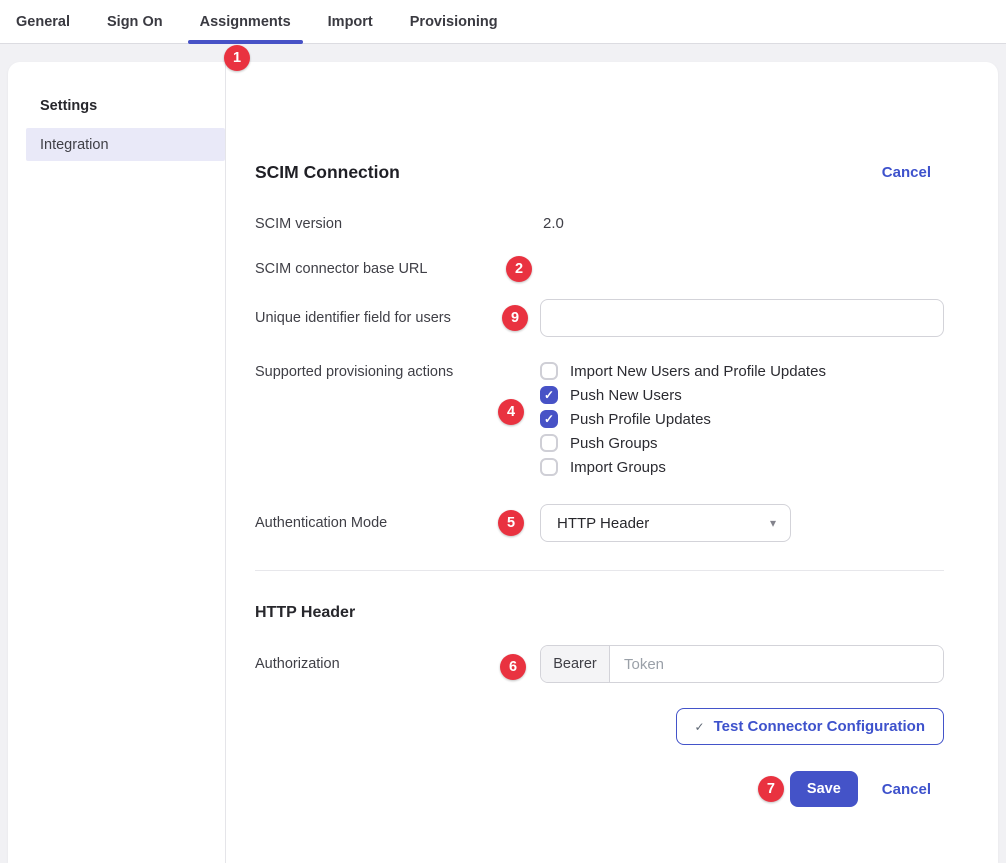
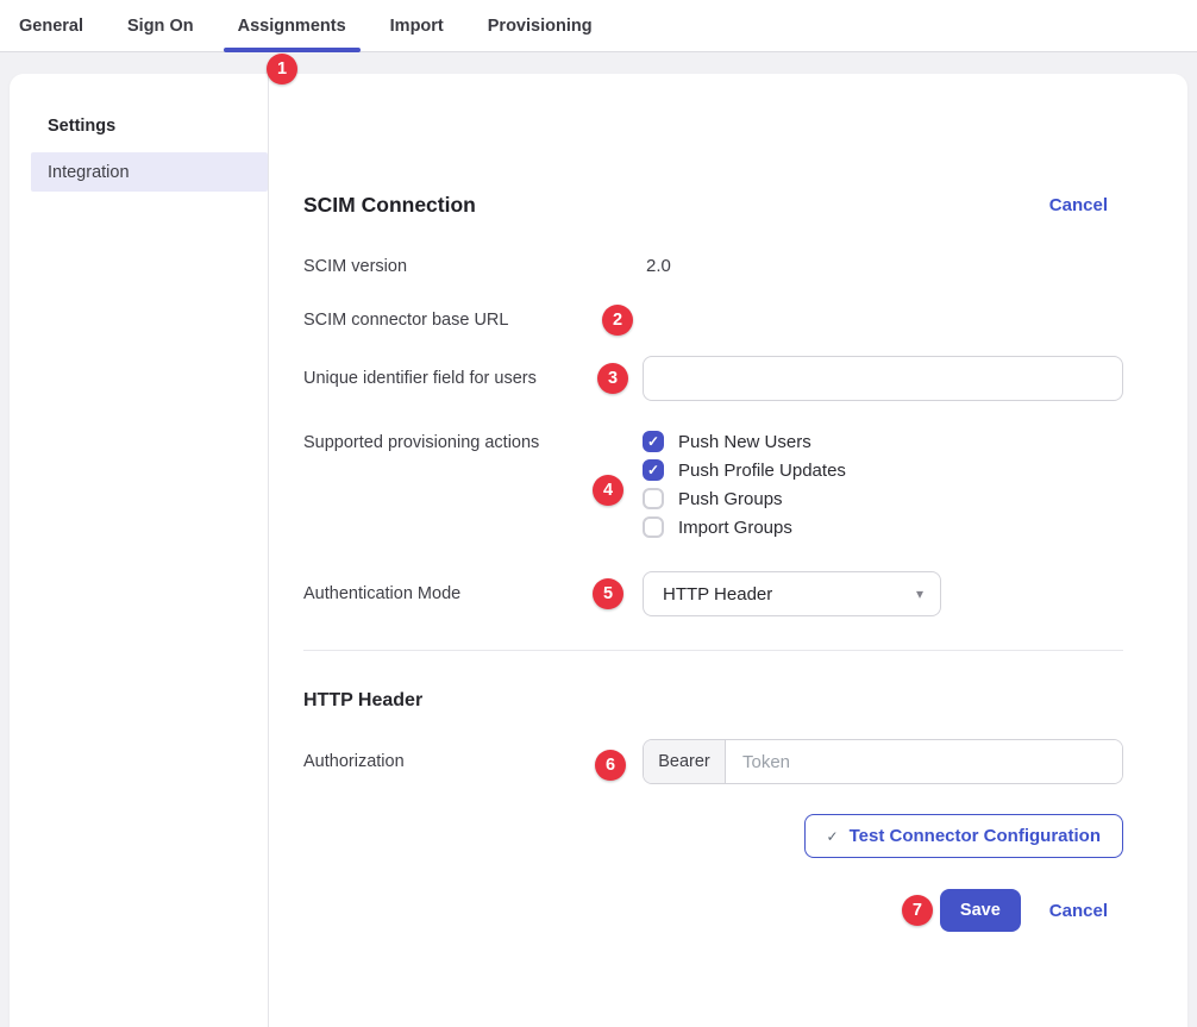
  General
  Sign On
  Assignments
  Import
  Provisioning
  1
  Settings
  Integration
  SCIM Connection
  Cancel
  SCIM version
  2.0
  SCIM connector base URL
  2
  Unique identifier field for users
- 9
+ 3
  Supported provisioning actions
  4
- Import New Users and Profile Updates
  ✓
  Push New Users
  ✓
  Push Profile Updates
  Push Groups
  Import Groups
  Authentication Mode
  5
  HTTP Header
  ▾
  HTTP Header
  Authorization
  6
  Bearer
  Token
  ✓
  Test Connector Configuration
  7
  Save
  Cancel
